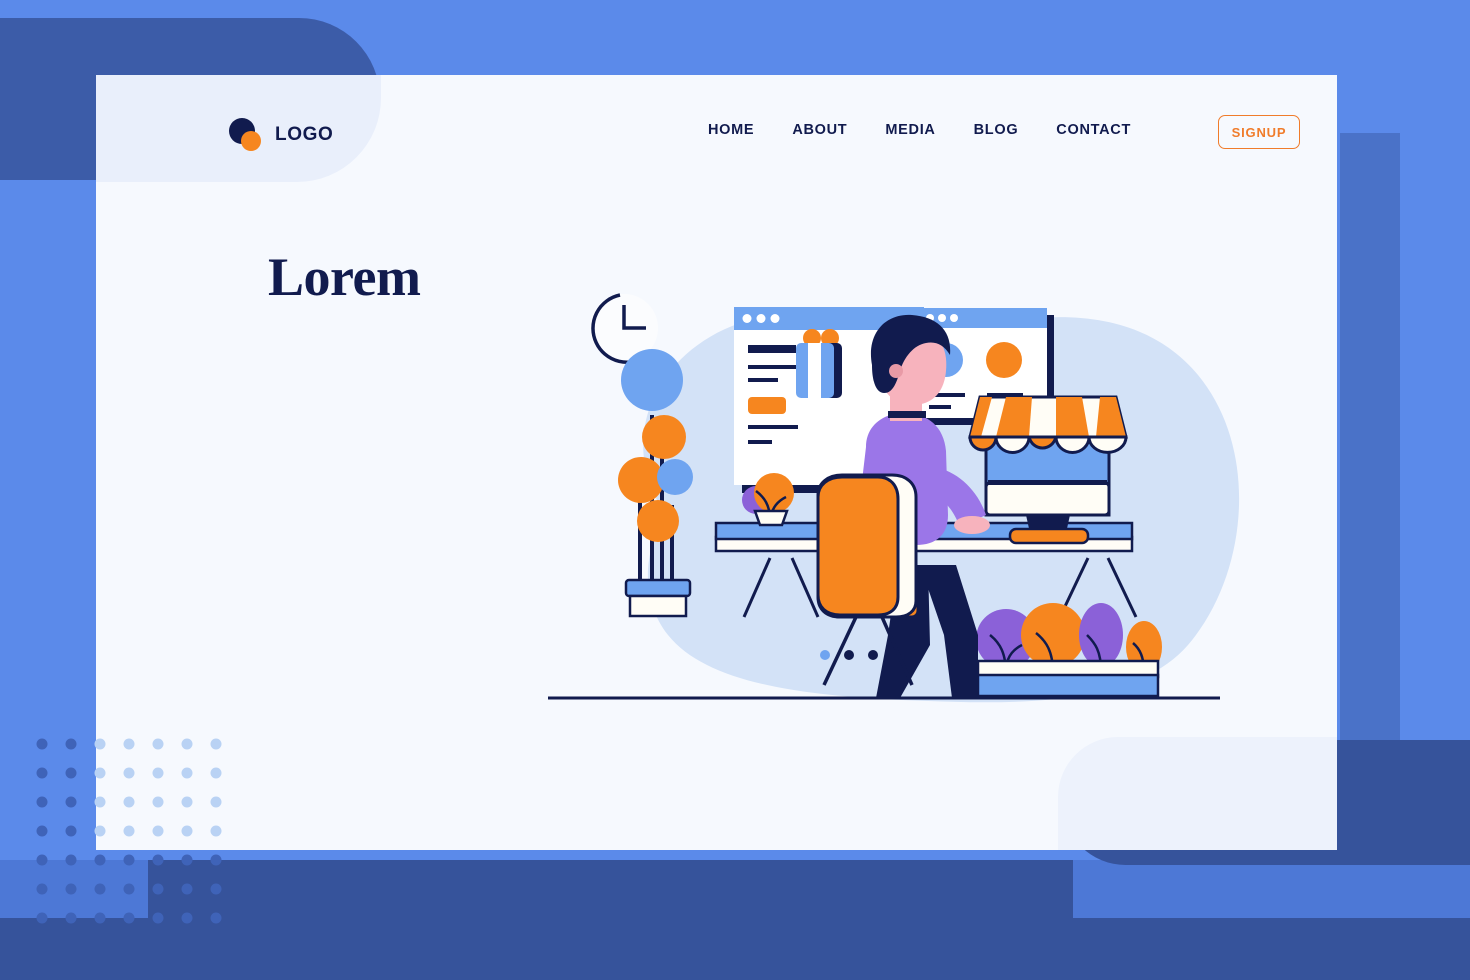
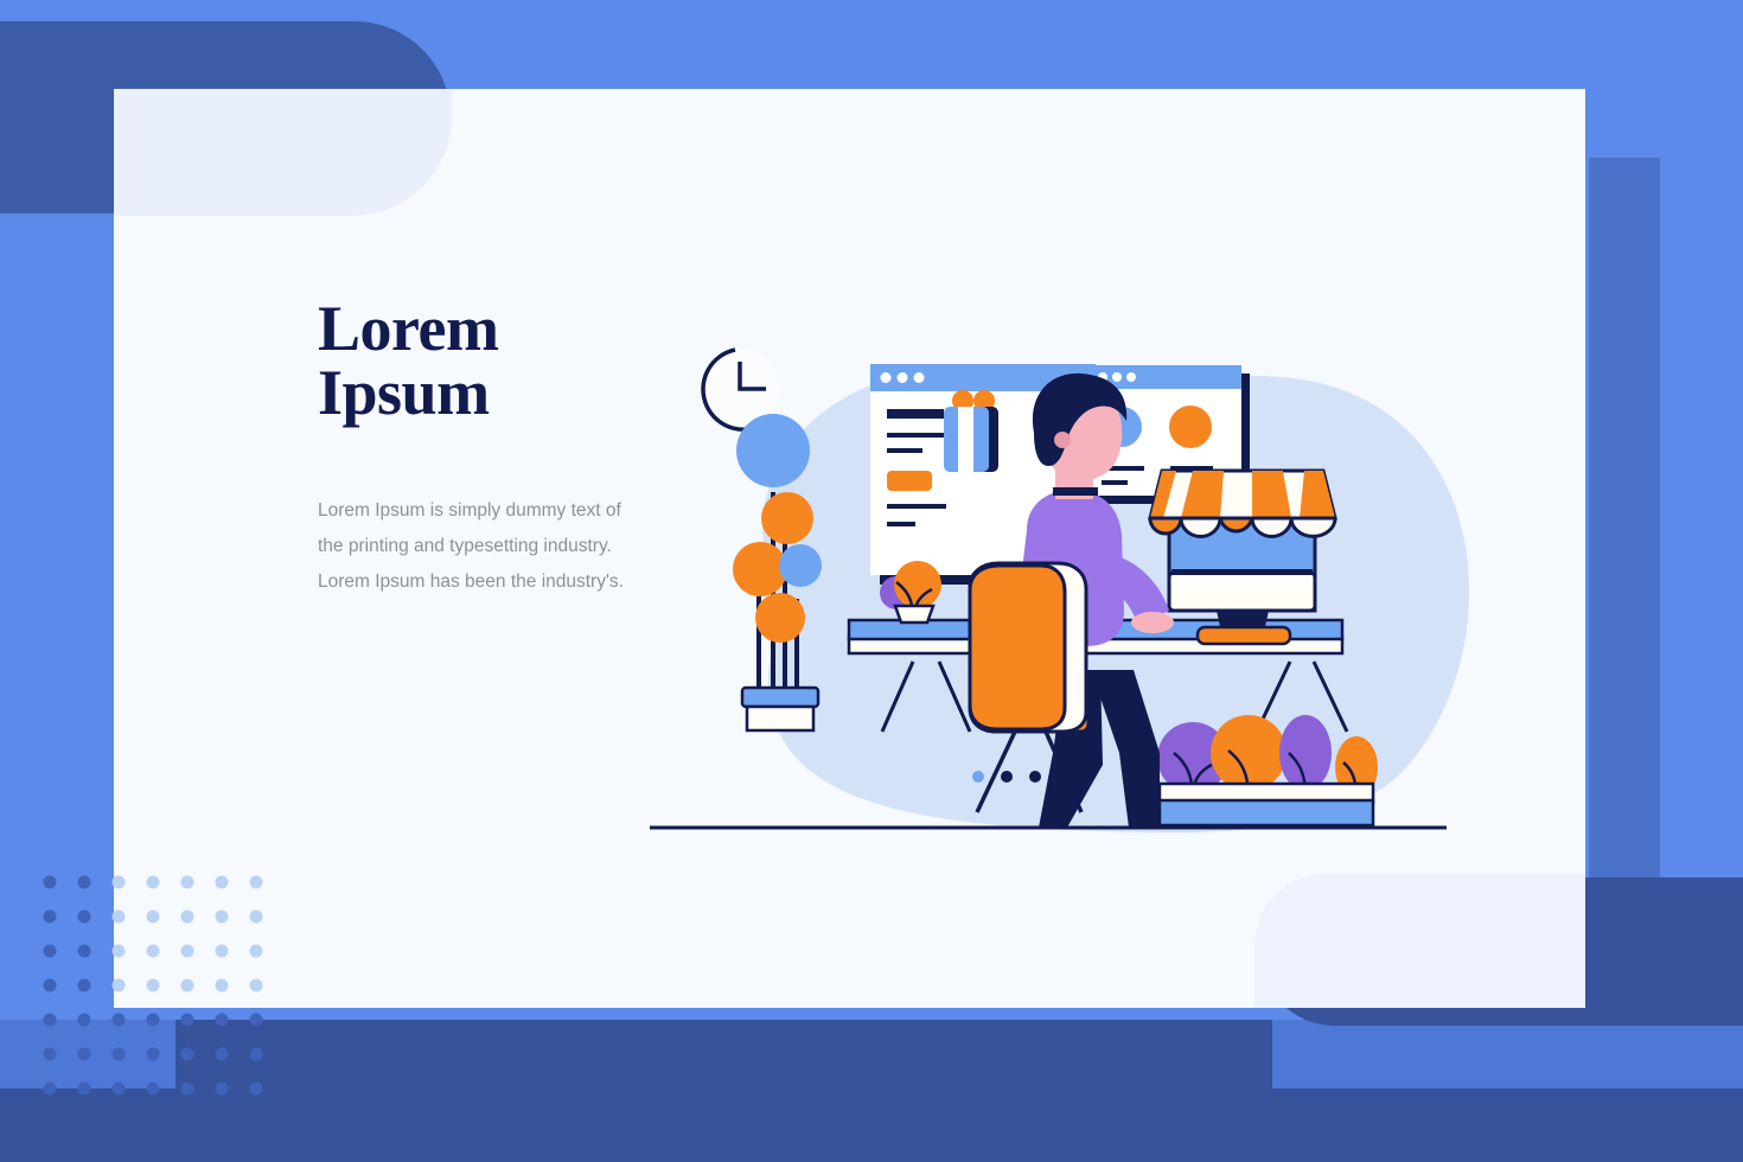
- LOGO
- HOME
- ABOUT
- MEDIA
- BLOG
- CONTACT
- SIGNUP
  Lorem
+ Ipsum
+ Lorem Ipsum is simply dummy text of the printing and typesetting industry. Lorem Ipsum has been the industry's.
